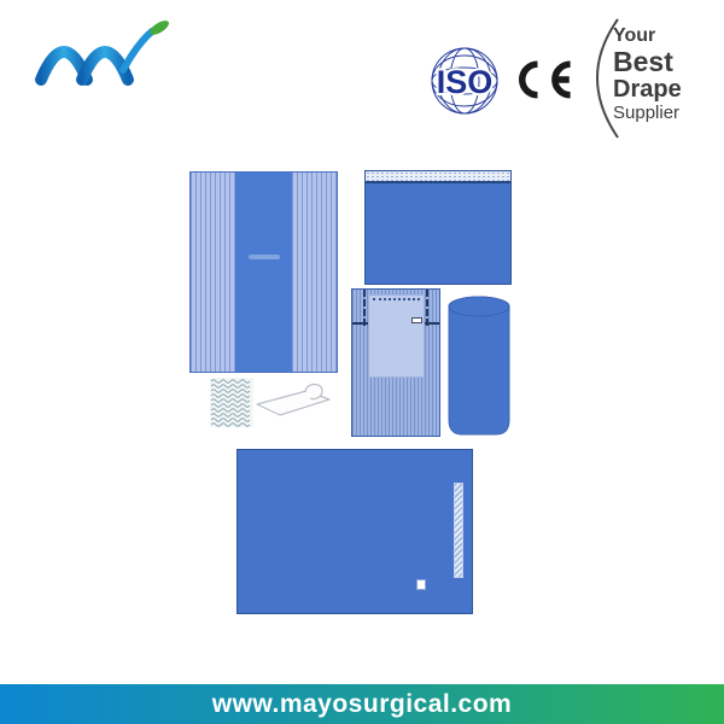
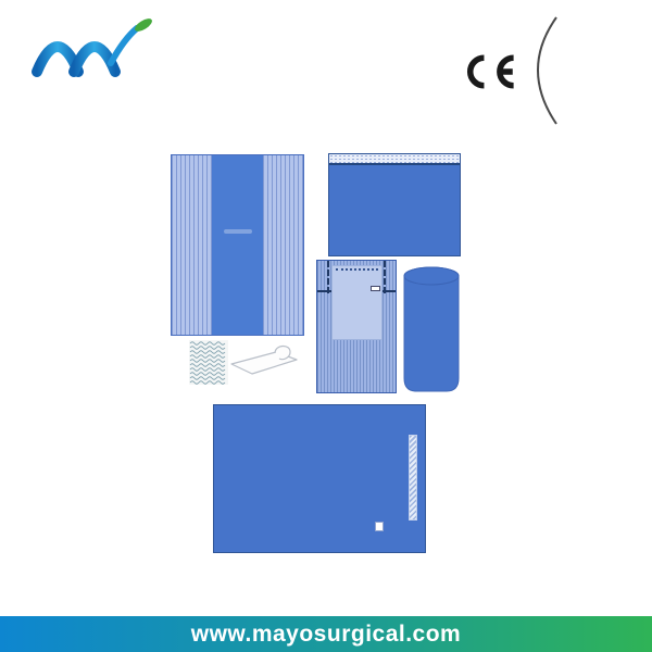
- ISO
- Your
- Best
- Drape
- Supplier
  www.mayosurgical.com
